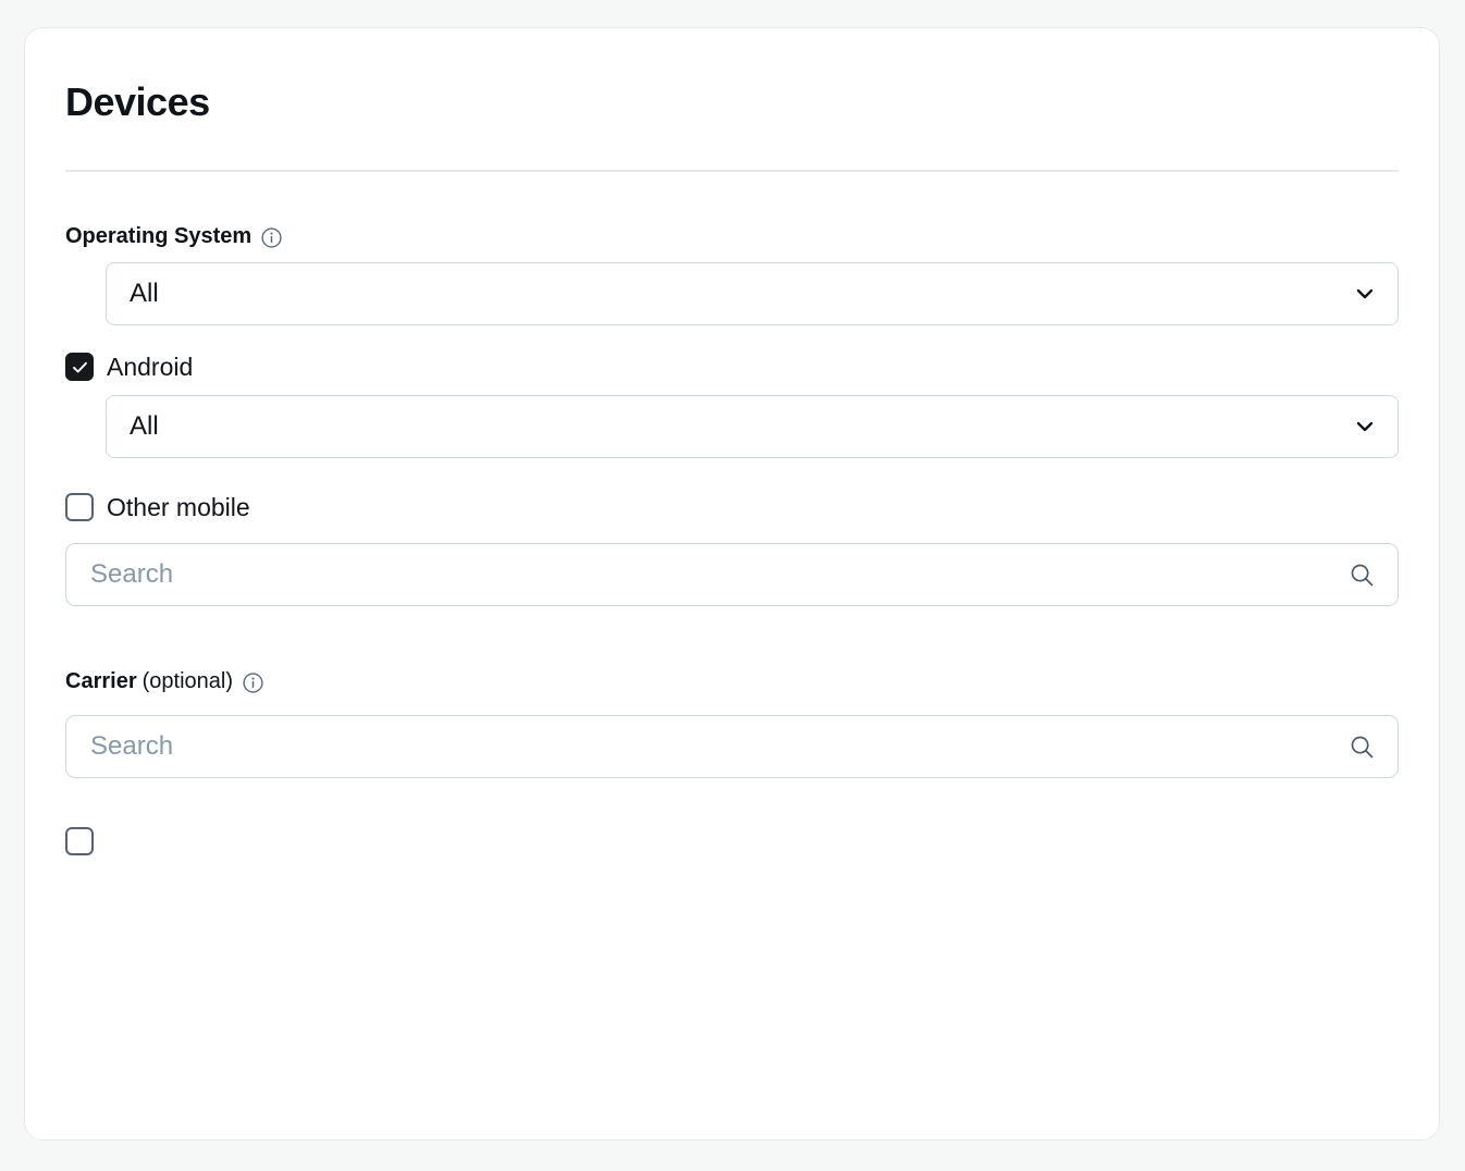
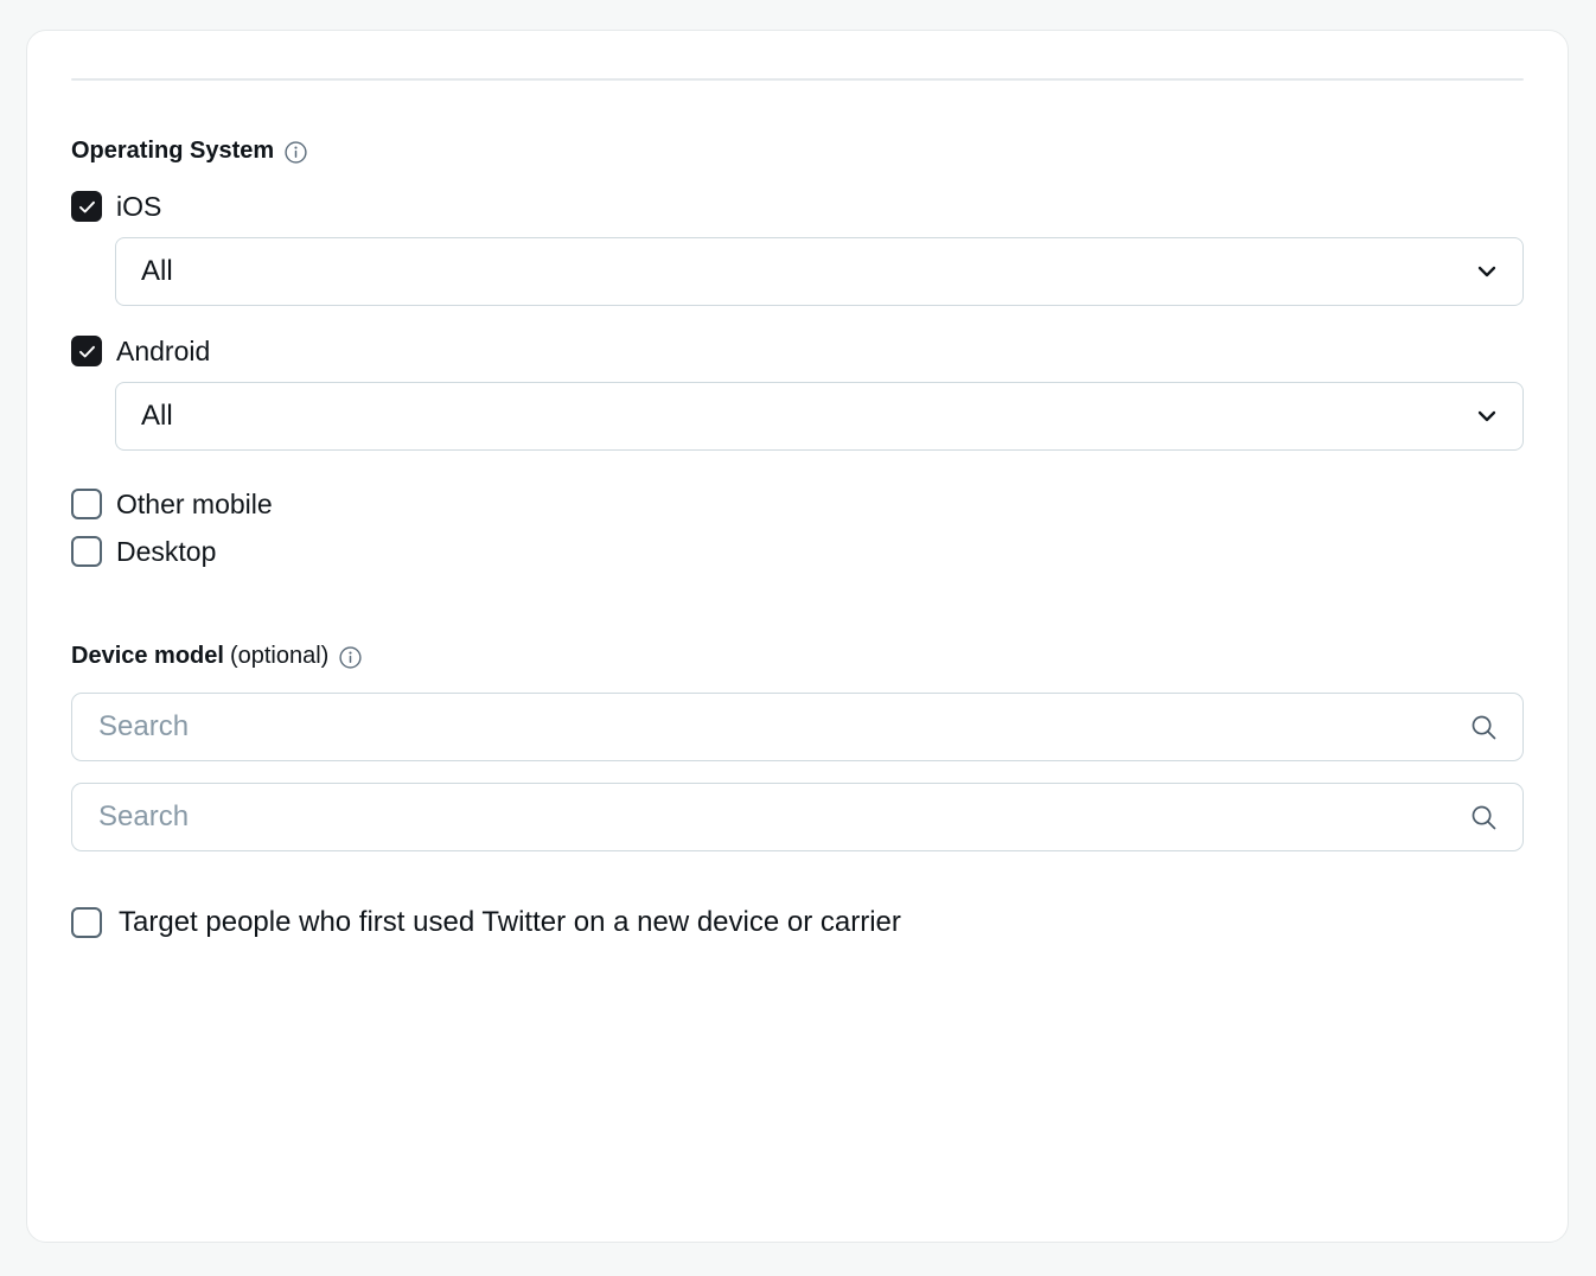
- Devices
  Operating System
+ iOS
  All
  Android
  All
  Other mobile
+ Desktop
+ Device model (optional)
  Search
- Carrier (optional)
  Search
+ Target people who first used Twitter on a new device or carrier
